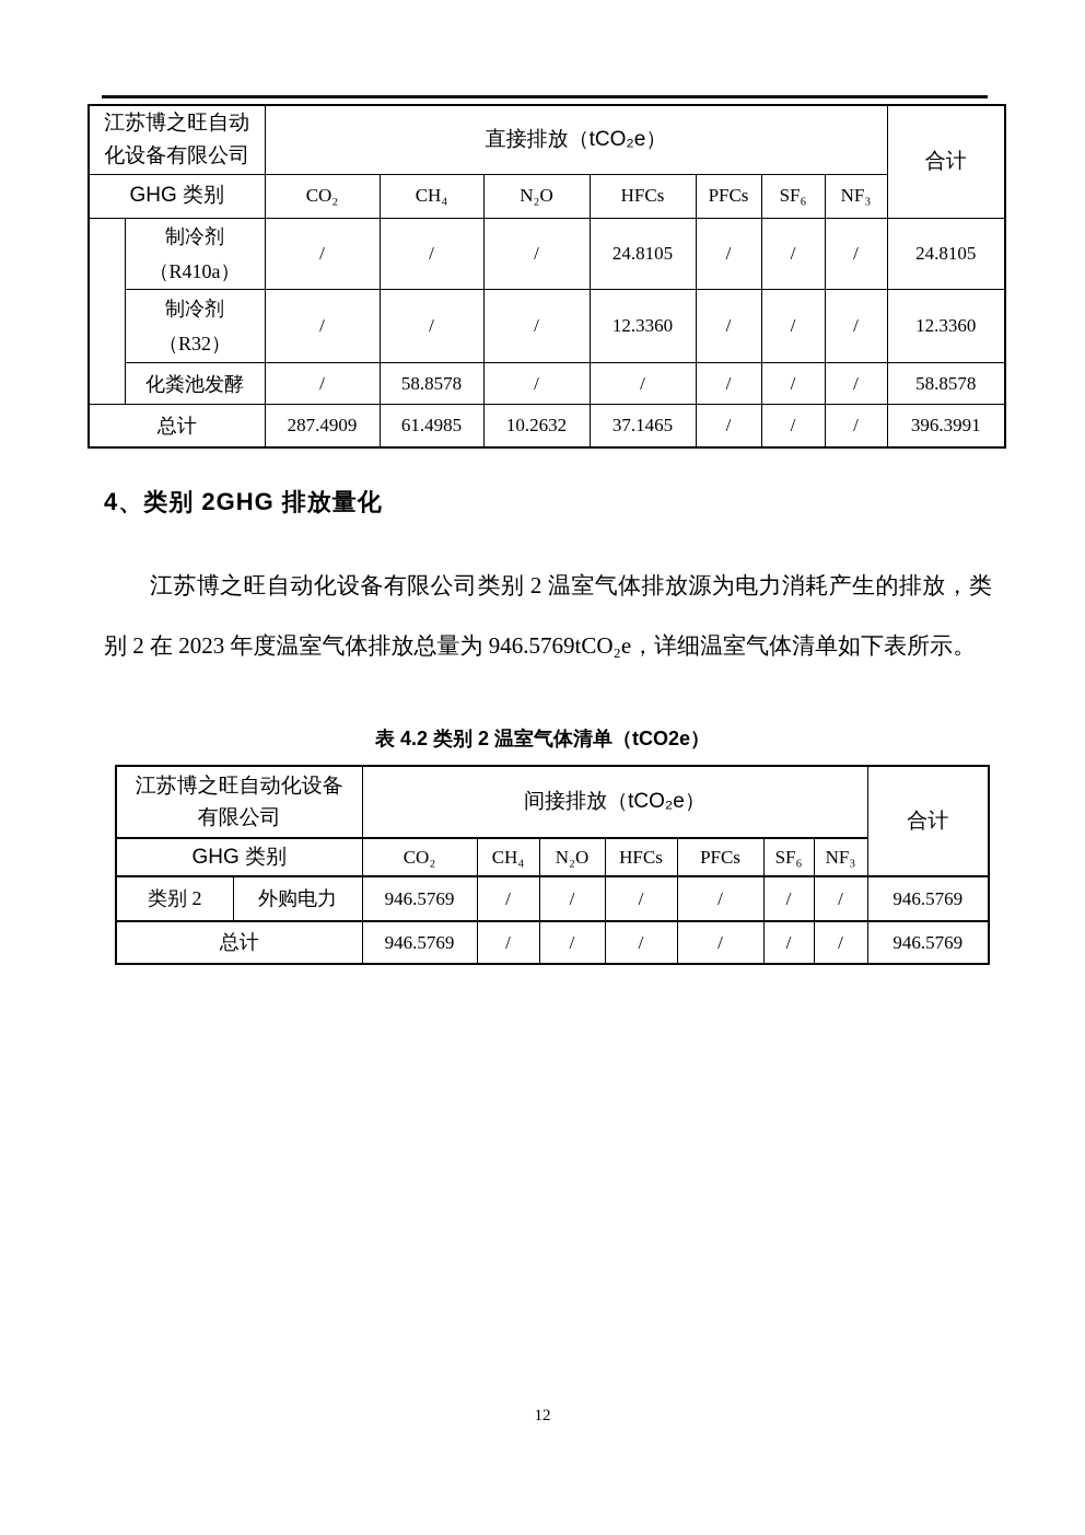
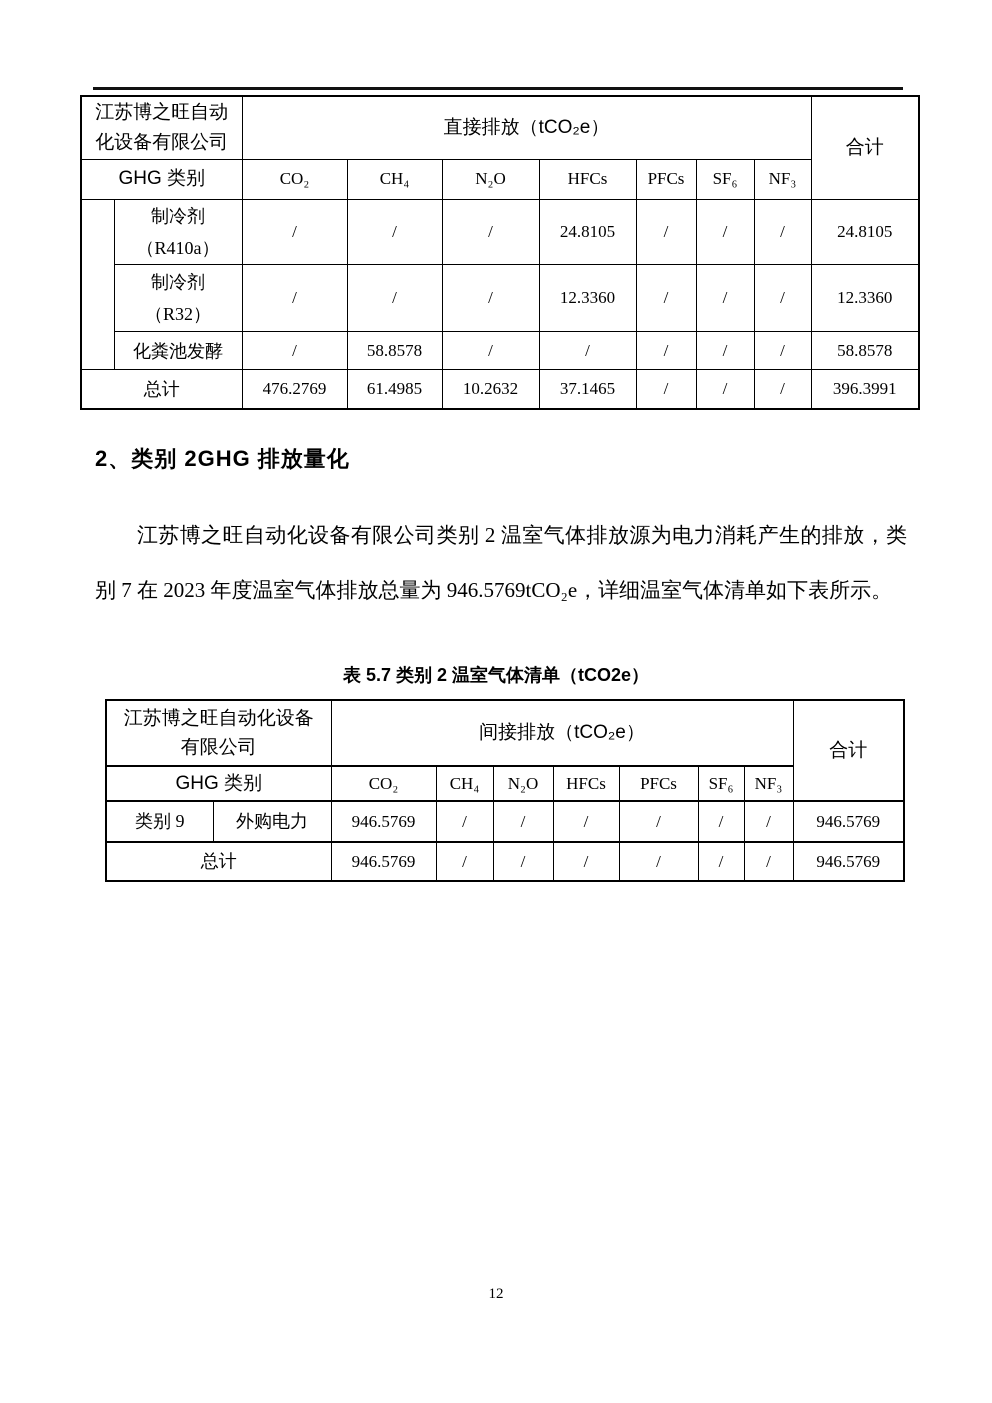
  江苏博之旺自动 化设备有限公司	直接排放（tCO₂e）	合计
  GHG 类别	CO₂	CH₄	N₂O	HFCs	PFCs	SF₆	NF₃
  	制冷剂 （R410a）	/	/	/	24.8105	/	/	/	24.8105
  制冷剂 （R32）	/	/	/	12.3360	/	/	/	12.3360
  化粪池发酵	/	58.8578	/	/	/	/	/	58.8578
- 总计	287.4909	61.4985	10.2632	37.1465	/	/	/	396.3991
+ 总计	476.2769	61.4985	10.2632	37.1465	/	/	/	396.3991
- 4、类别 2GHG 排放量化
+ 2、类别 2GHG 排放量化
- 江苏博之旺自动化设备有限公司类别 2 温室气体排放源为电力消耗产生的排放，类别 2 在 2023 年度温室气体排放总量为 946.5769tCO₂e，详细温室气体清单如下表所示。
+ 江苏博之旺自动化设备有限公司类别 2 温室气体排放源为电力消耗产生的排放，类别 7 在 2023 年度温室气体排放总量为 946.5769tCO₂e，详细温室气体清单如下表所示。
- 表 4.2 类别 2 温室气体清单（tCO2e）
+ 表 5.7 类别 2 温室气体清单（tCO2e）
  江苏博之旺自动化设备 有限公司	间接排放（tCO₂e）	合计
  GHG 类别	CO₂	CH₄	N₂O	HFCs	PFCs	SF₆	NF₃
- 类别 2	外购电力	946.5769	/	/	/	/	/	/	946.5769
+ 类别 9	外购电力	946.5769	/	/	/	/	/	/	946.5769
  总计	946.5769	/	/	/	/	/	/	946.5769
  12
